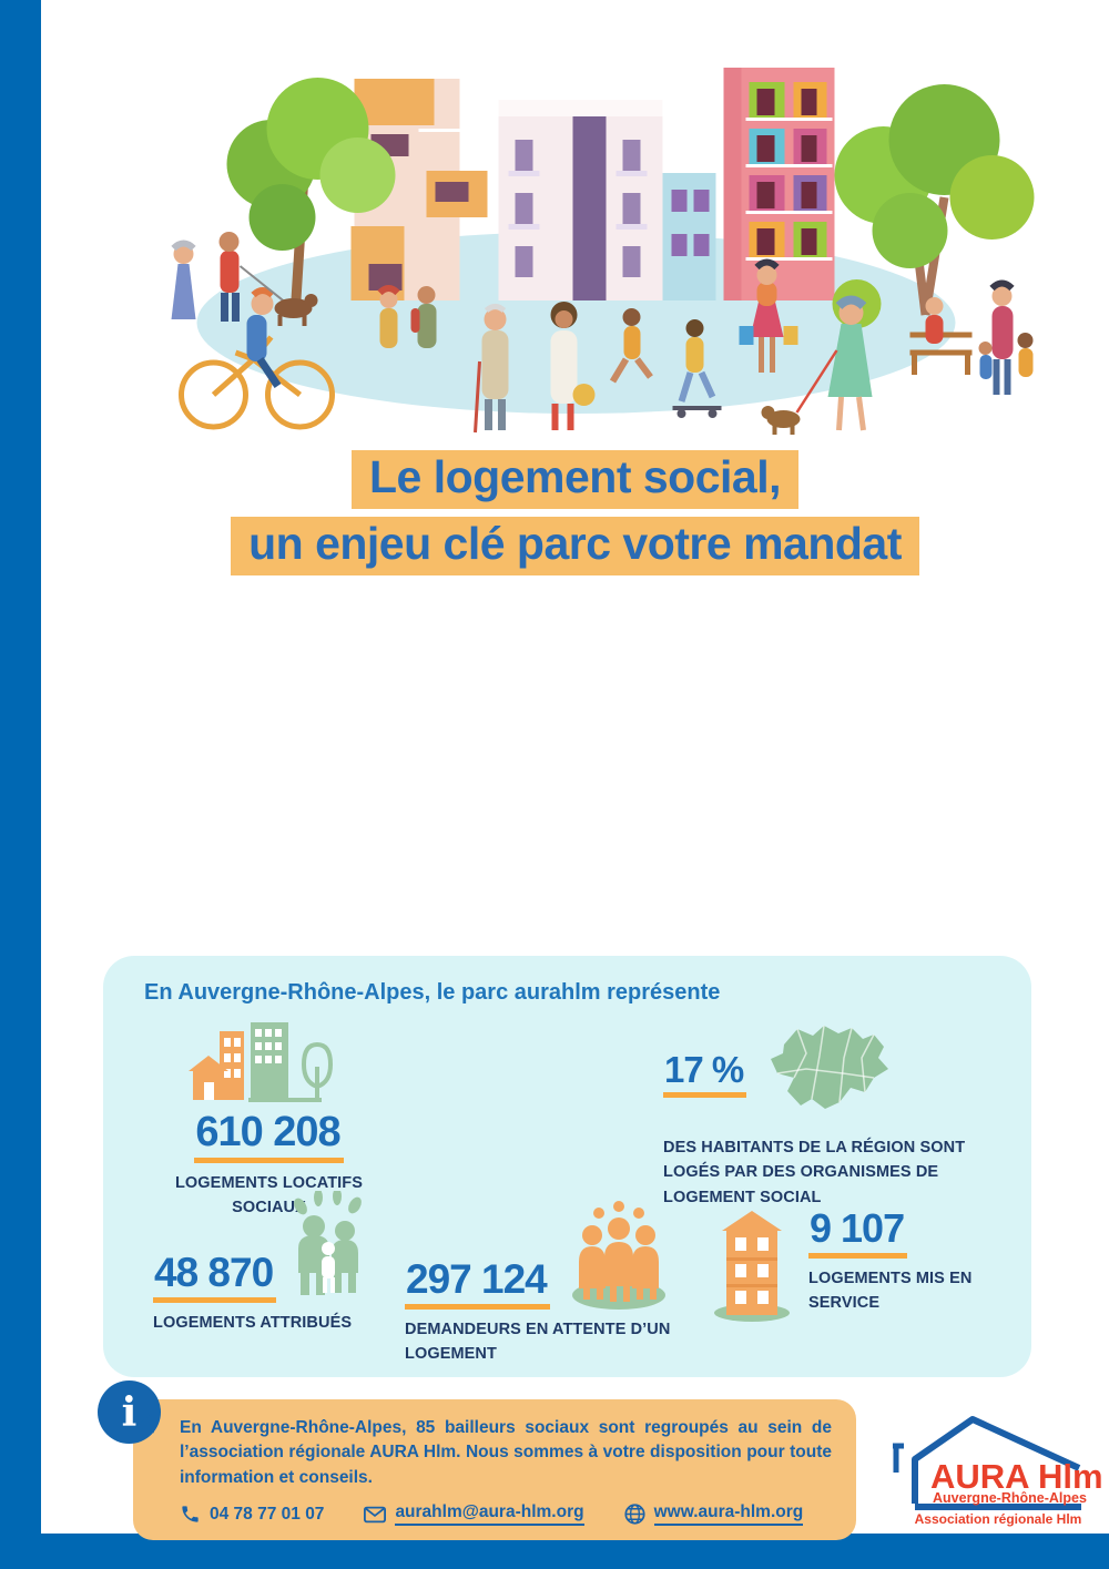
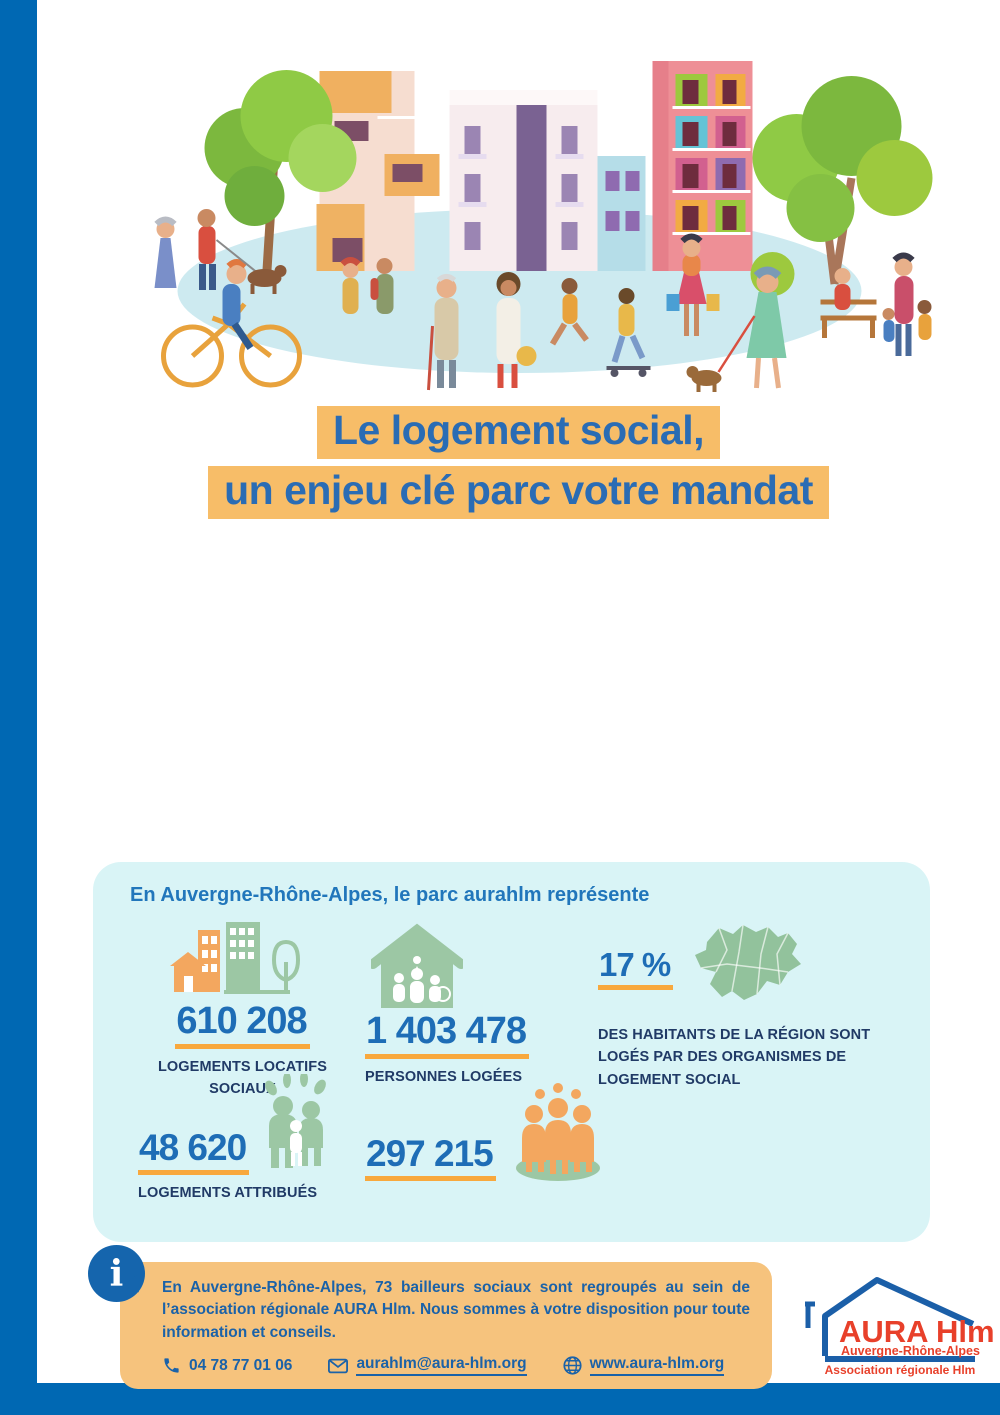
  Le logement social,
  un enjeu clé parc votre mandat
  En Auvergne-Rhône-Alpes, le parc aurahlm représente
  610 208
  LOGEMENTS LOCATIFS SOCIAU
+ 1 403 478
+ PERSONNES LOGÉES
  17 %
  DES HABITANTS DE LA RÉGION SONT LOGÉS PAR DES ORGANISMES DE LOGEMENT SOCIAL
- 48 870
+ 48 620
  LOGEMENTS ATTRIBUÉS
- 297 124
+ 297 215
- DEMANDEURS EN ATTENTE D’UN LOGEMENT
- 9 107
- LOGEMENTS MIS EN SERVICE
  i
- En Auvergne-Rhône-Alpes, 85 bailleurs sociaux sont regroupés au sein de l’association régionale AURA Hlm. Nous sommes à votre disposition pour toute information et conseils.
+ En Auvergne-Rhône-Alpes, 73 bailleurs sociaux sont regroupés au sein de l’association régionale AURA Hlm. Nous sommes à votre disposition pour toute information et conseils.
- 04 78 77 01 07
+ 04 78 77 01 06
  aurahlm@aura-hlm.org
  www.aura-hlm.org
  AURA Hlm
  Auvergne-Rhône-Alpes
  Association régionale Hlm
